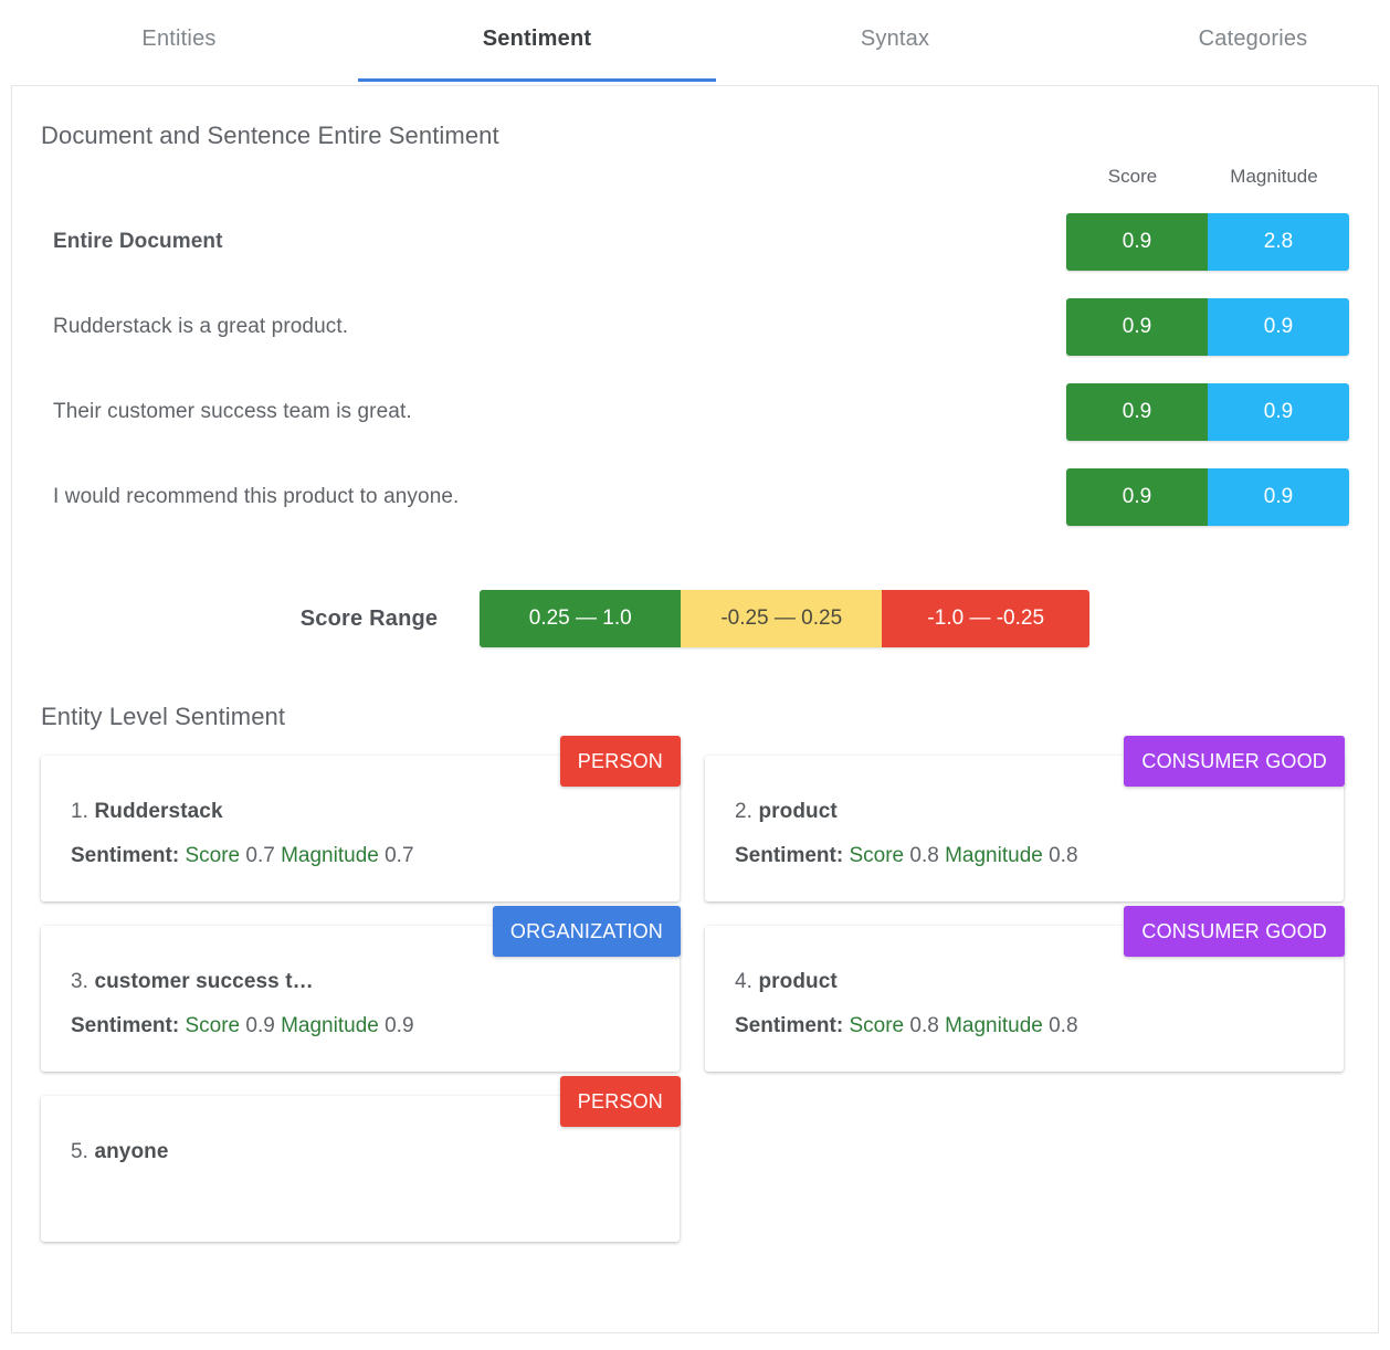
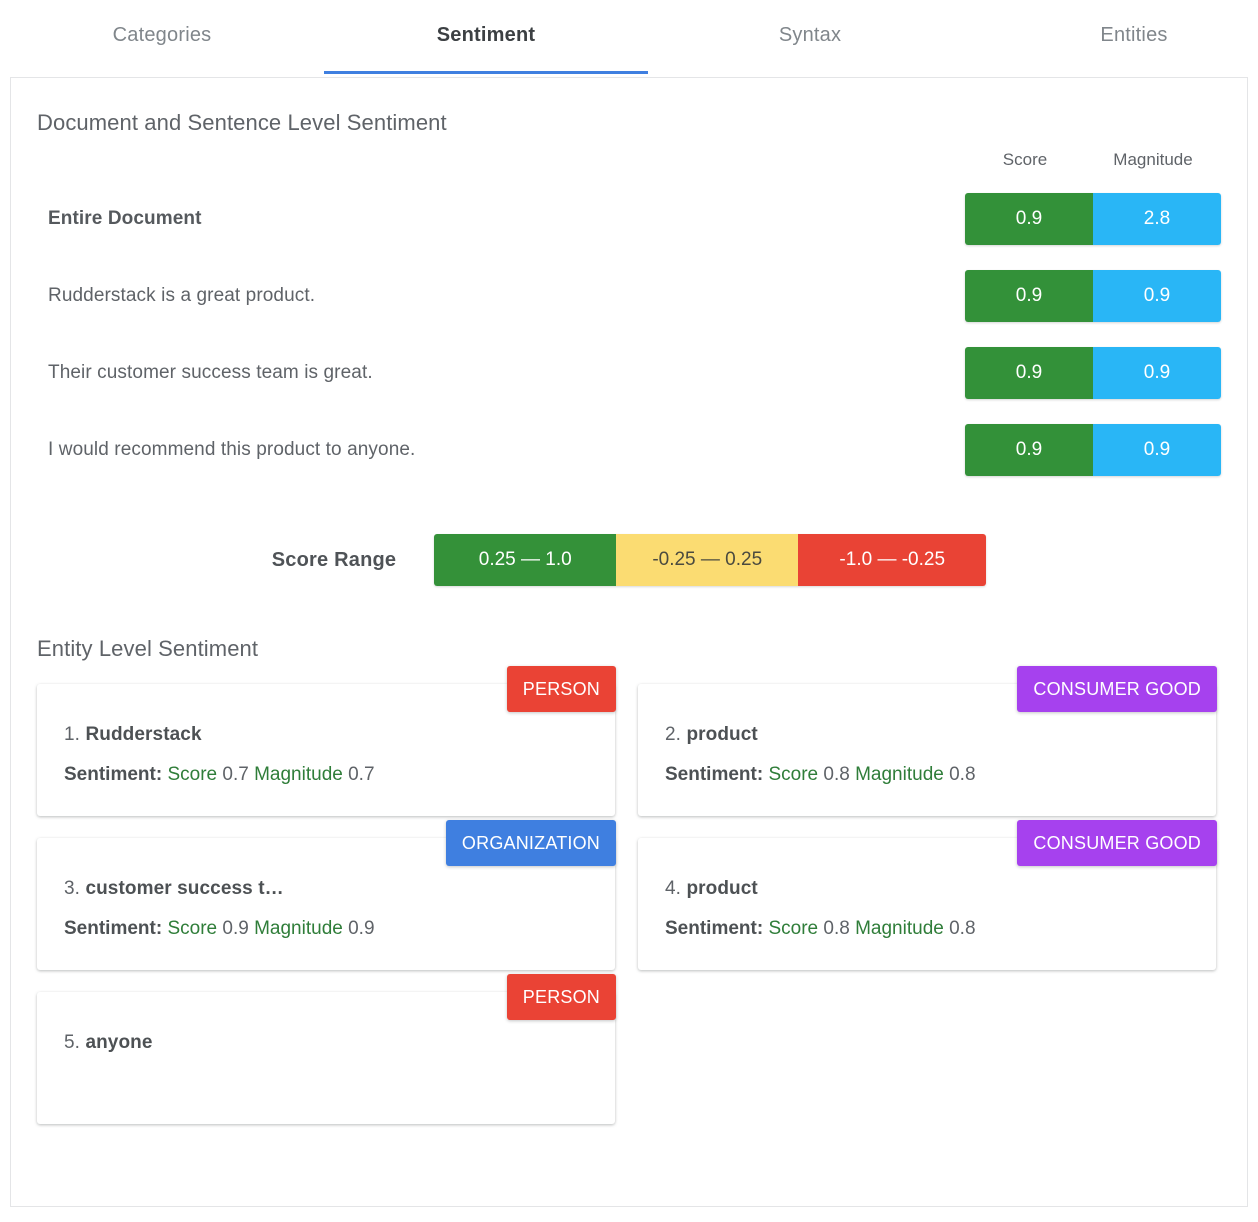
- Entities
+ Categories
  Sentiment
  Syntax
- Categories
+ Entities
- Document and Sentence Entire Sentiment
+ Document and Sentence Level Sentiment
  Score
  Magnitude
  Entire Document
  0.9
  2.8
  Rudderstack is a great product.
  0.9
  0.9
  Their customer success team is great.
  0.9
  0.9
  I would recommend this product to anyone.
  0.9
  0.9
  Score Range
  0.25 — 1.0
  -0.25 — 0.25
  -1.0 — -0.25
  Entity Level Sentiment
  PERSON
  1. Rudderstack
  Sentiment: Score 0.7 Magnitude 0.7
  CONSUMER GOOD
  2. product
  Sentiment: Score 0.8 Magnitude 0.8
  ORGANIZATION
  3. customer success t…
  Sentiment: Score 0.9 Magnitude 0.9
  CONSUMER GOOD
  4. product
  Sentiment: Score 0.8 Magnitude 0.8
  PERSON
  5. anyone
